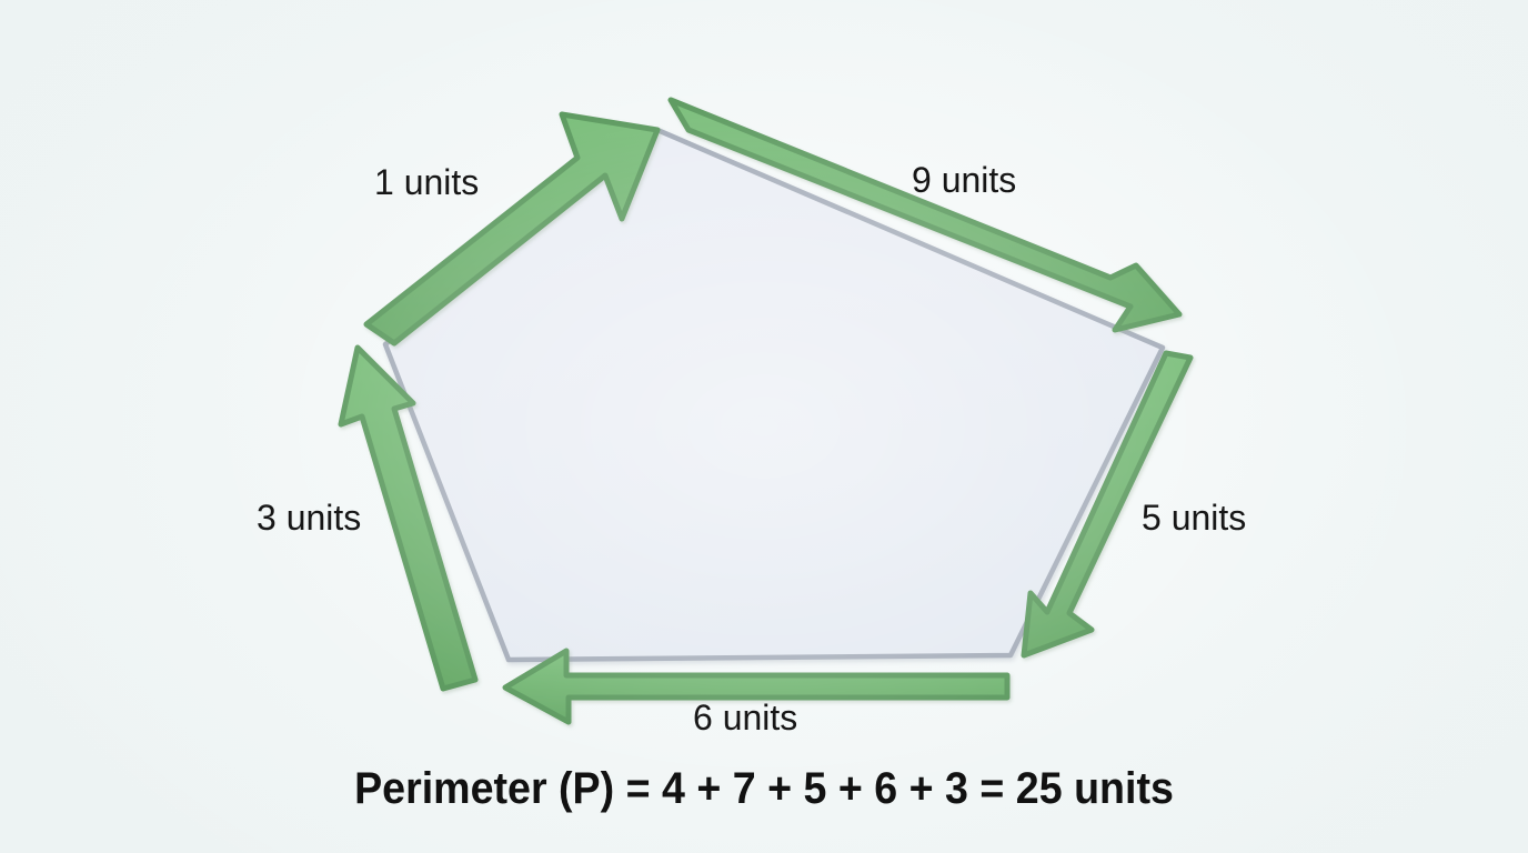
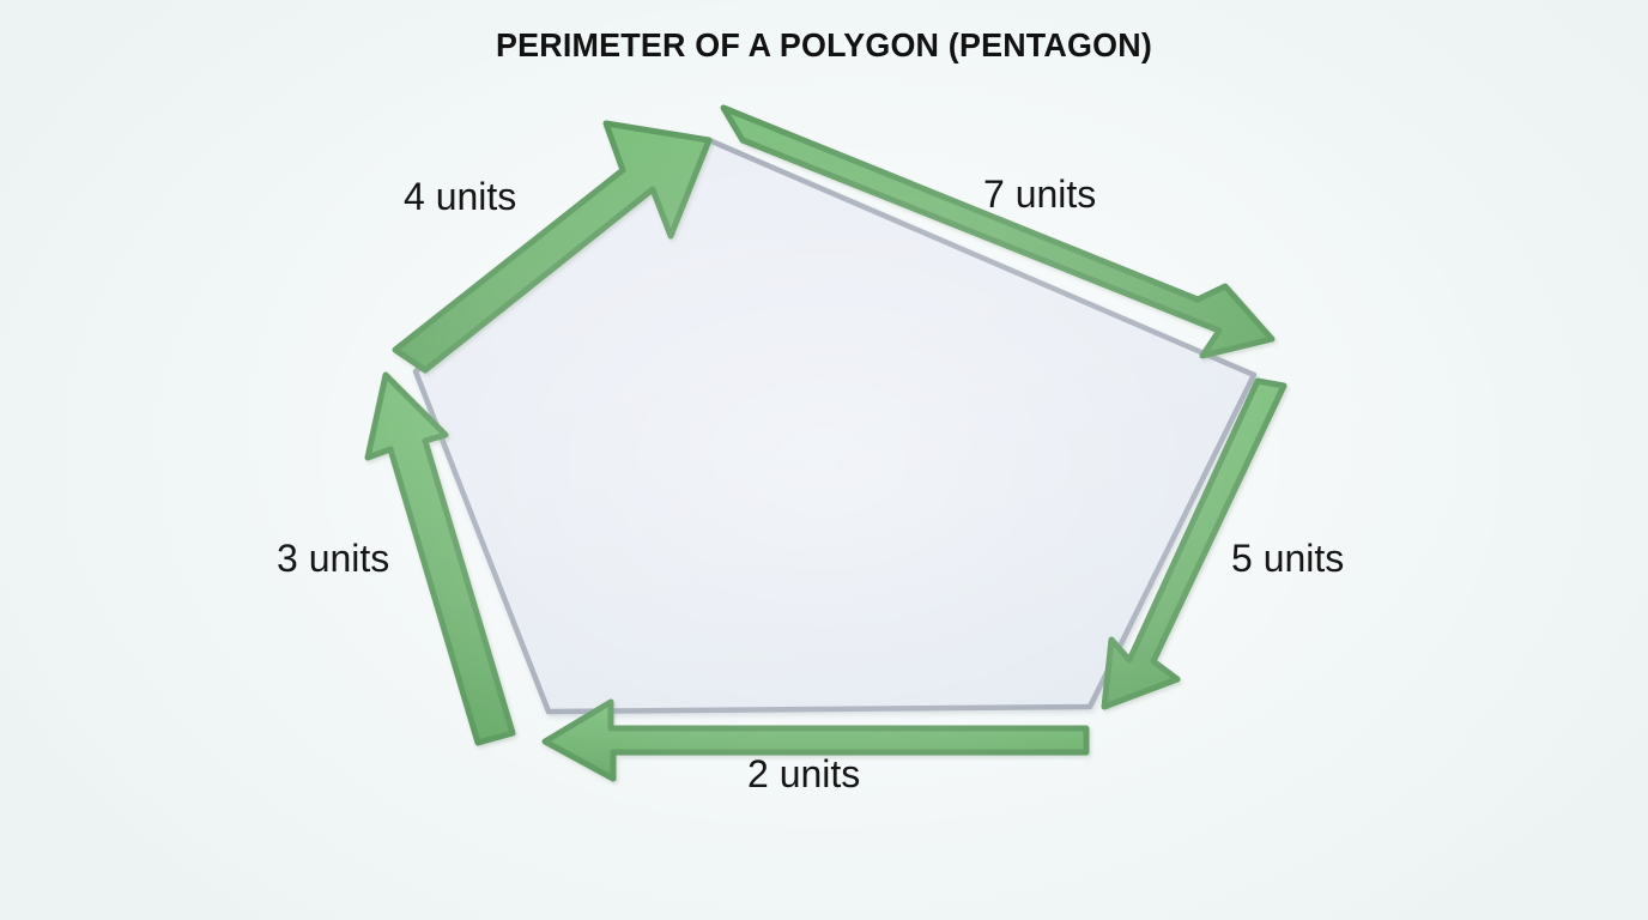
+ PERIMETER OF A POLYGON (PENTAGON)
- 1 units
+ 4 units
- 9 units
+ 7 units
  5 units
  3 units
- 6 units
+ 2 units
- Perimeter (P) = 4 + 7 + 5 + 6 + 3 = 25 units
